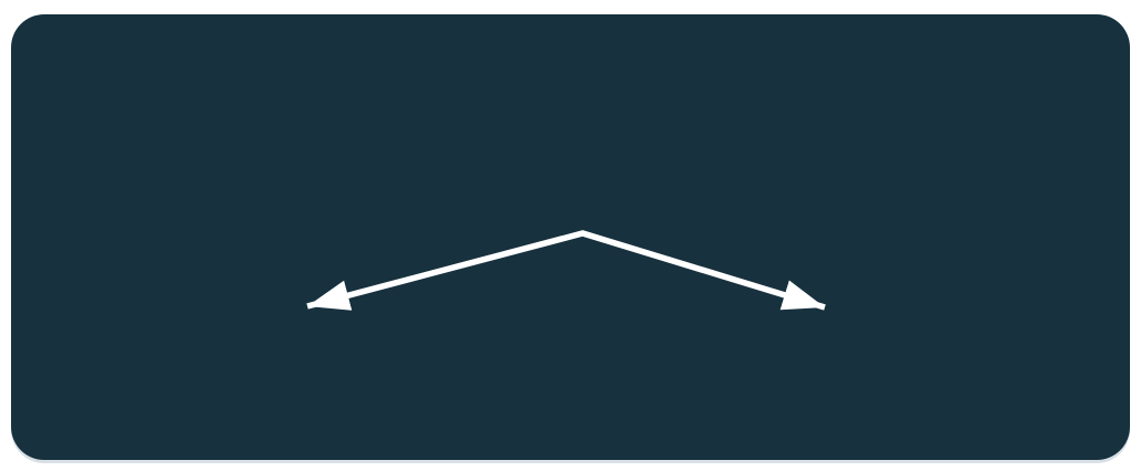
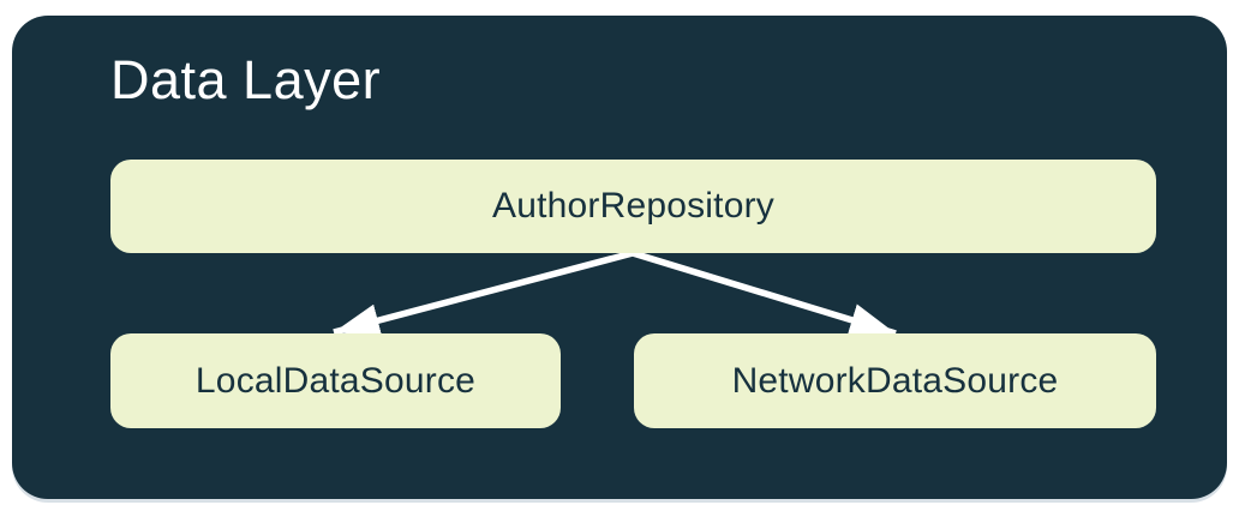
+ Data Layer
+ AuthorRepository
+ LocalDataSource
+ NetworkDataSource
